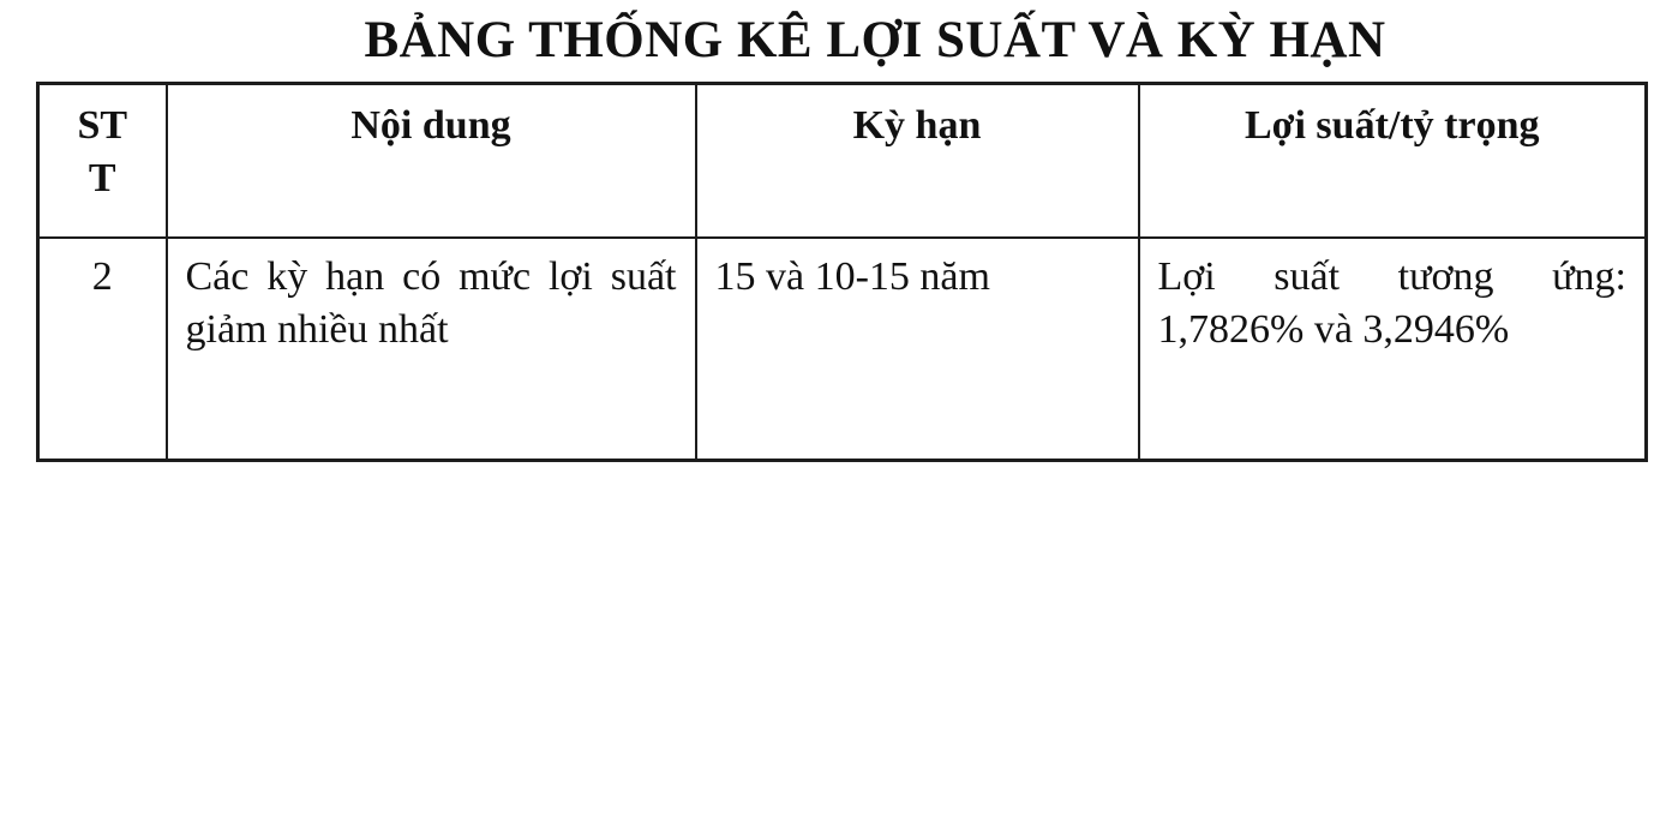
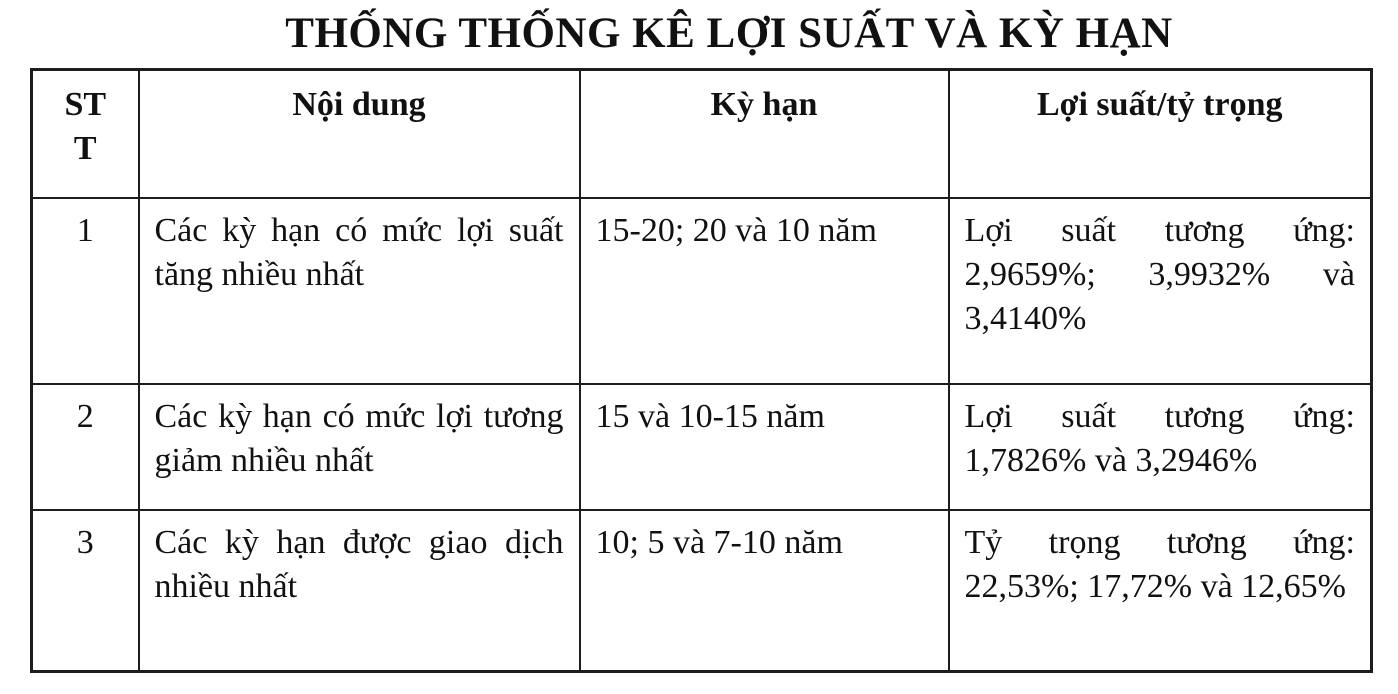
- BẢNG THỐNG KÊ LỢI SUẤT VÀ KỲ HẠN
+ THỐNG THỐNG KÊ LỢI SUẤT VÀ KỲ HẠN
  STT	Nội dung	Kỳ hạn	Lợi suất/tỷ trọng
+ 1	Các kỳ hạn có mức lợi suất tăng nhiều nhất	15-20; 20 và 10 năm	Lợi suất tương ứng: 2,9659%; 3,9932% và 3,4140%
- 2	Các kỳ hạn có mức lợi suất giảm nhiều nhất	15 và 10-15 năm	Lợi suất tương ứng: 1,7826% và 3,2946%
+ 2	Các kỳ hạn có mức lợi tương giảm nhiều nhất	15 và 10-15 năm	Lợi suất tương ứng: 1,7826% và 3,2946%
+ 3	Các kỳ hạn được giao dịch nhiều nhất	10; 5 và 7-10 năm	Tỷ trọng tương ứng: 22,53%; 17,72% và 12,65%
